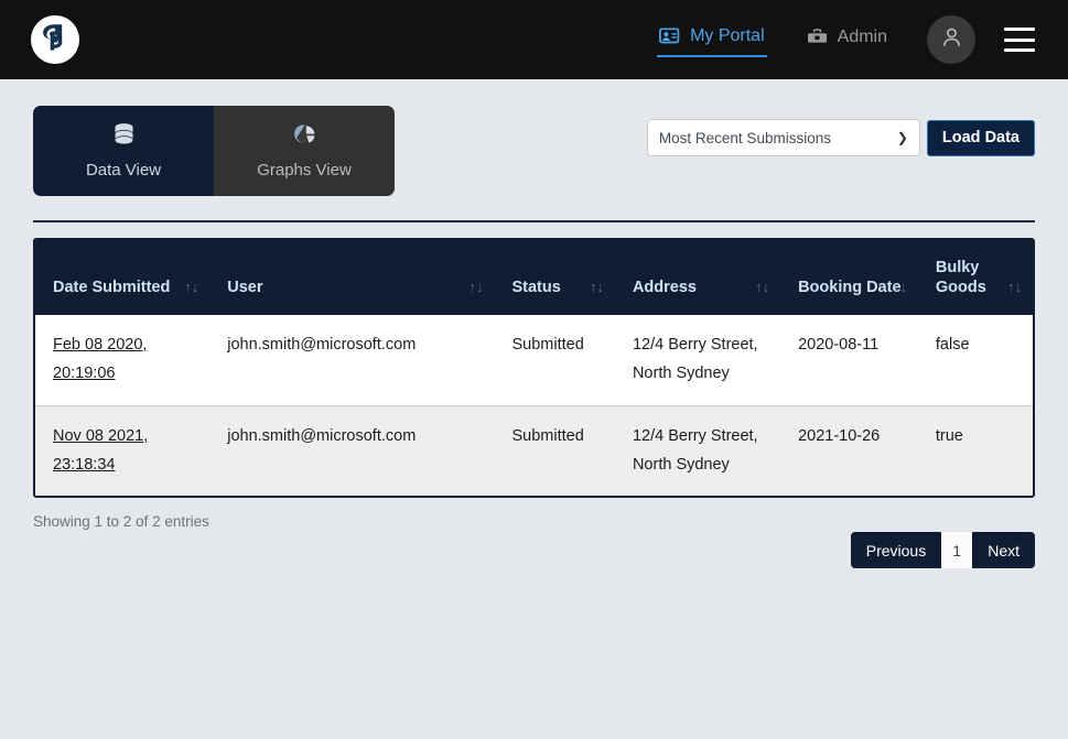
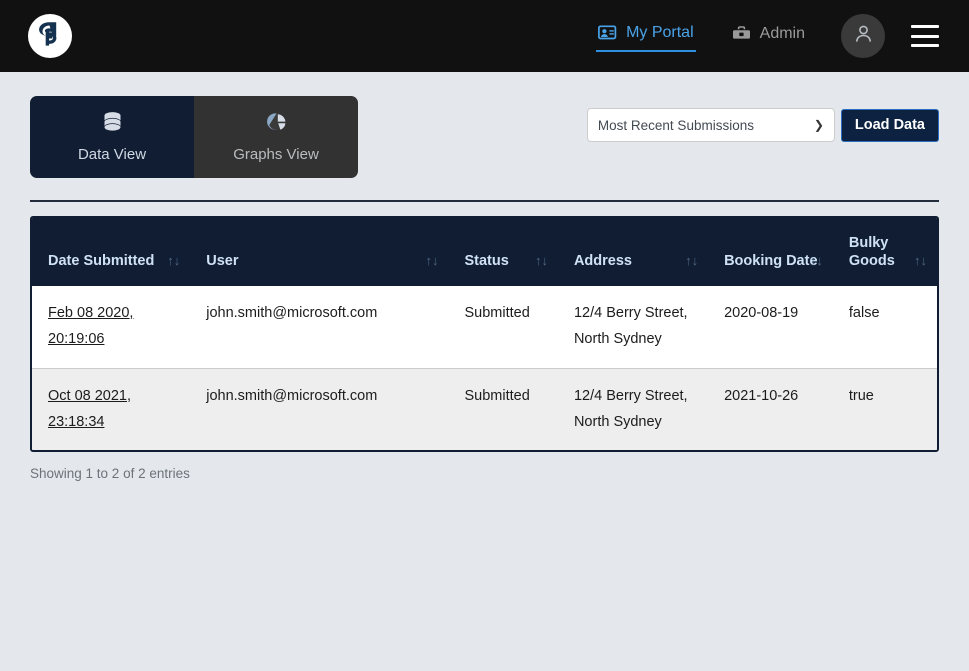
  My Portal
  Admin
  Data View
  Graphs View
  Most Recent Submissions
  ❯
  Load Data
  Date Submitted ↑↓	User ↑↓	Status ↑↓	Address ↑↓	Booking Date ↑↓	Bulky Goods ↑↓
- Feb 08 2020, 20:19:06	john.smith@microsoft.com	Submitted	12/4 Berry Street, North Sydney	2020-08-11	false
+ Feb 08 2020, 20:19:06	john.smith@microsoft.com	Submitted	12/4 Berry Street, North Sydney	2020-08-19	false
- Nov 08 2021, 23:18:34	john.smith@microsoft.com	Submitted	12/4 Berry Street, North Sydney	2021-10-26	true
+ Oct 08 2021, 23:18:34	john.smith@microsoft.com	Submitted	12/4 Berry Street, North Sydney	2021-10-26	true
  Showing 1 to 2 of 2 entries
- Previous
- 1
- Next
